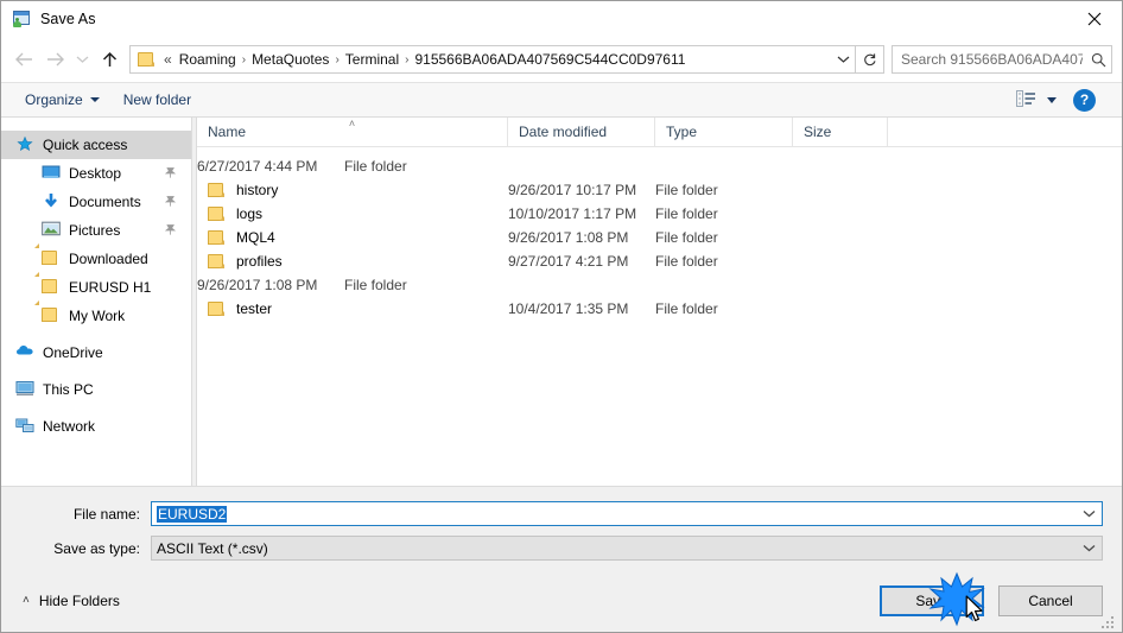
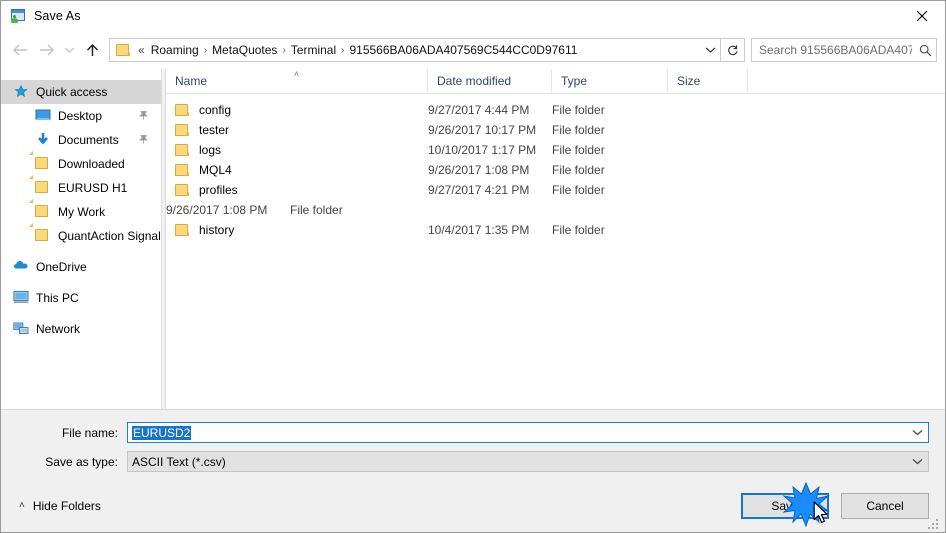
  Save As
  «
  Roaming
  ›
  MetaQuotes
  ›
  Terminal
  ›
  915566BA06ADA407569C544CC0D97611
  Search 915566BA06ADA407
- Organize
- New folder
- ?
  Quick access
  Desktop
  Documents
- Pictures
  Downloaded
  EURUSD H1
  My Work
+ QuantAction Signal
  OneDrive
  This PC
  Network
  ˄
  Name
  Date modified
  Type
  Size
+ config
- 6/27/2017 4:44 PM
+ 9/27/2017 4:44 PM
  File folder
- history
+ tester
  9/26/2017 10:17 PM
  File folder
  logs
  10/10/2017 1:17 PM
  File folder
  MQL4
  9/26/2017 1:08 PM
  File folder
  profiles
  9/27/2017 4:21 PM
  File folder
  9/26/2017 1:08 PM
  File folder
- tester
+ history
  10/4/2017 1:35 PM
  File folder
  File name:
  EURUSD2
  Save as type:
  ASCII Text (*.csv)
  ˄
  Hide Folders
  Sav
  Cancel
